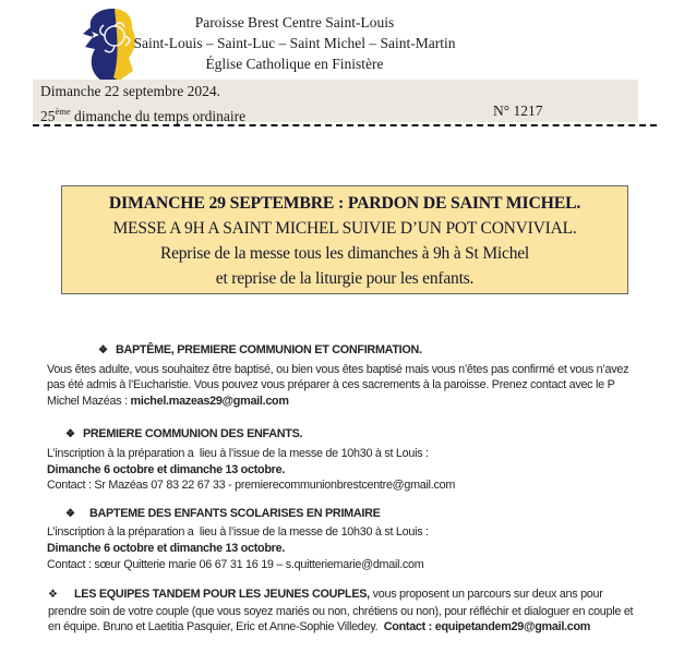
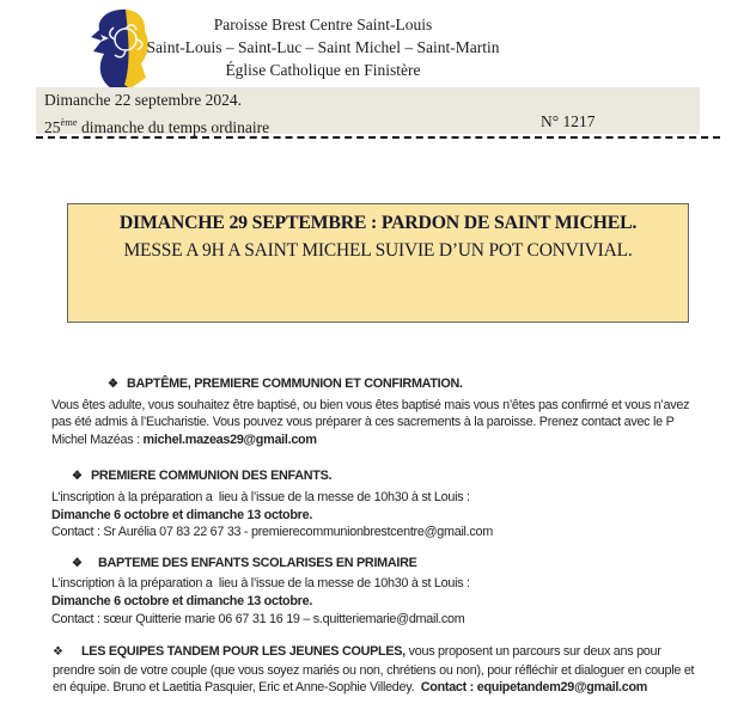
  Paroisse Brest Centre Saint-Louis
  Saint-Louis – Saint-Luc – Saint Michel – Saint-Martin
  Église Catholique en Finistère
  Dimanche 22 septembre 2024.
  25ème dimanche du temps ordinaire
  N° 1217
  DIMANCHE 29 SEPTEMBRE : PARDON DE SAINT MICHEL.
  MESSE A 9H A SAINT MICHEL SUIVIE D’UN POT CONVIVIAL.
- Reprise de la messe tous les dimanches à 9h à St Michel
- et reprise de la liturgie pour les enfants.
  ❖ BAPTÊME, PREMIERE COMMUNION ET CONFIRMATION.
  Vous êtes adulte, vous souhaitez être baptisé, ou bien vous êtes baptisé mais vous n’êtes pas confirmé et vous n’avez pas été admis à l’Eucharistie. Vous pouvez vous préparer à ces sacrements à la paroisse. Prenez contact avec le P Michel Mazéas : michel.mazeas29@gmail.com
  ❖ PREMIERE COMMUNION DES ENFANTS.
  L’inscription à la préparation a lieu à l’issue de la messe de 10h30 à st Louis :
  Dimanche 6 octobre et dimanche 13 octobre.
- Contact : Sr Mazéas 07 83 22 67 33 - premierecommunionbrestcentre@gmail.com
+ Contact : Sr Aurélia 07 83 22 67 33 - premierecommunionbrestcentre@gmail.com
  ❖ BAPTEME DES ENFANTS SCOLARISES EN PRIMAIRE
  L’inscription à la préparation a lieu à l’issue de la messe de 10h30 à st Louis :
  Dimanche 6 octobre et dimanche 13 octobre.
  Contact : sœur Quitterie marie 06 67 31 16 19 – s.quitteriemarie@dmail.com
  ❖ LES EQUIPES TANDEM POUR LES JEUNES COUPLES, vous proposent un parcours sur deux ans pour prendre soin de votre couple (que vous soyez mariés ou non, chrétiens ou non), pour réfléchir et dialoguer en couple et en équipe. Bruno et Laetitia Pasquier, Eric et Anne-Sophie Villedey. Contact : equipetandem29@gmail.com
